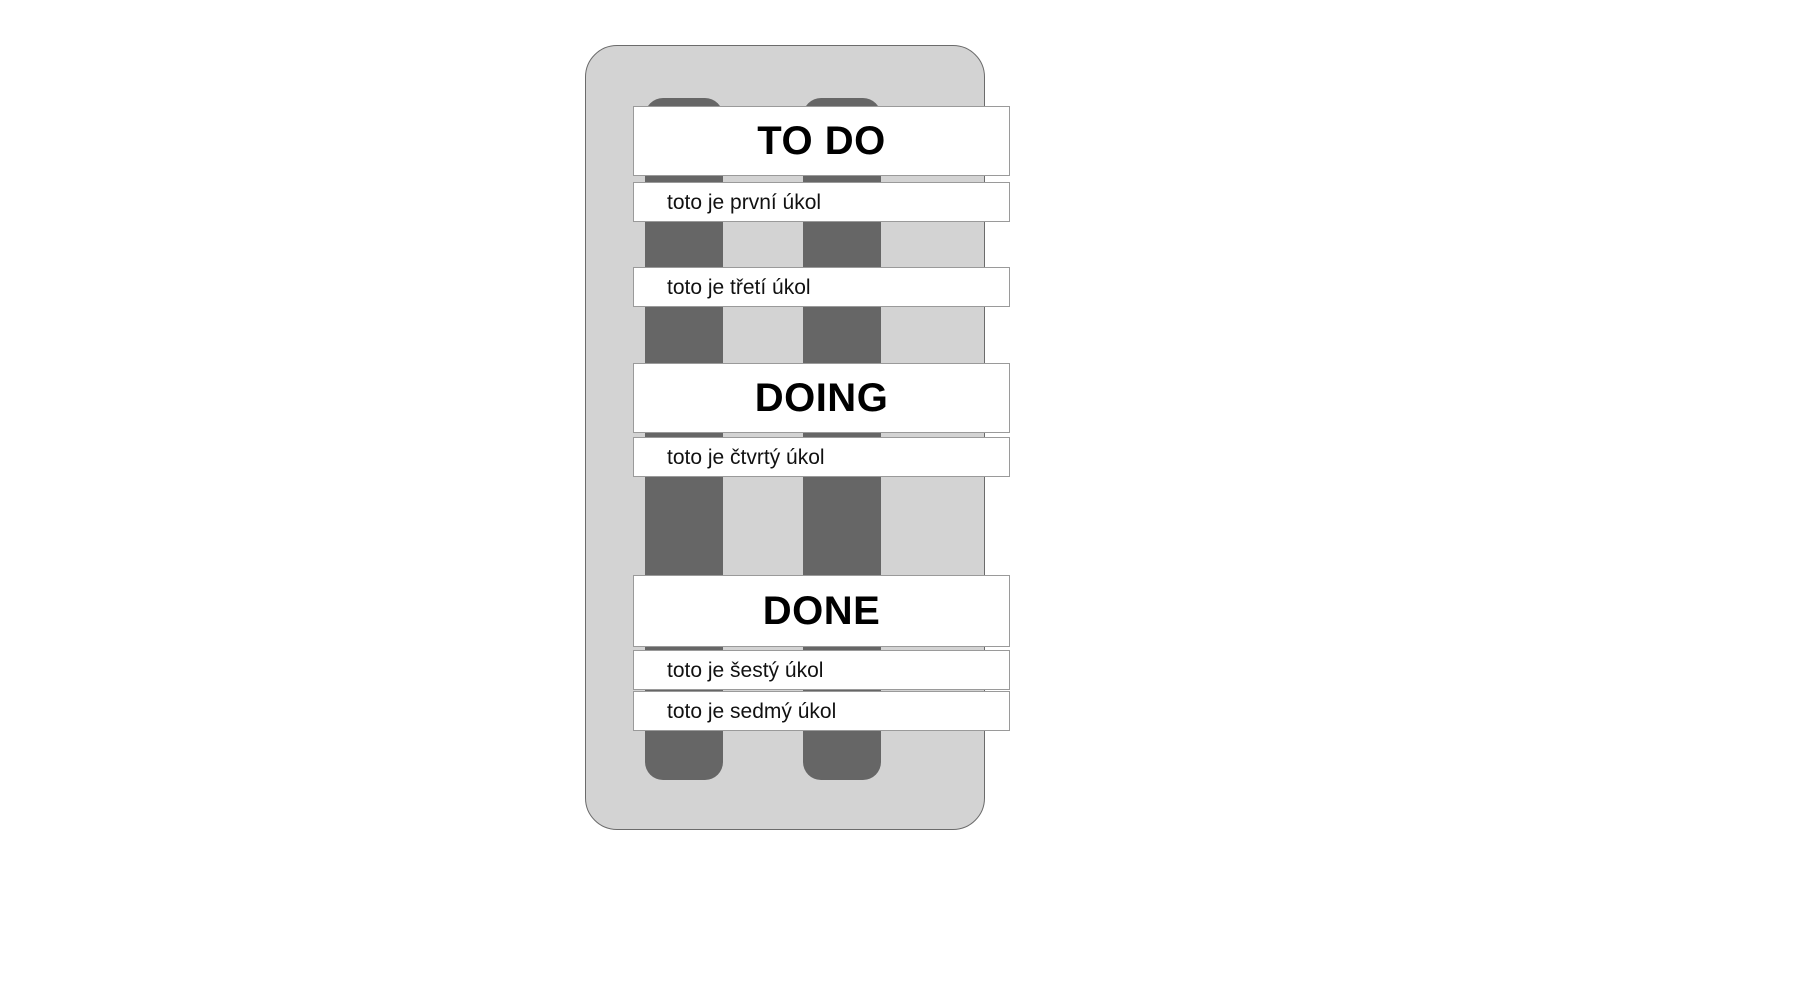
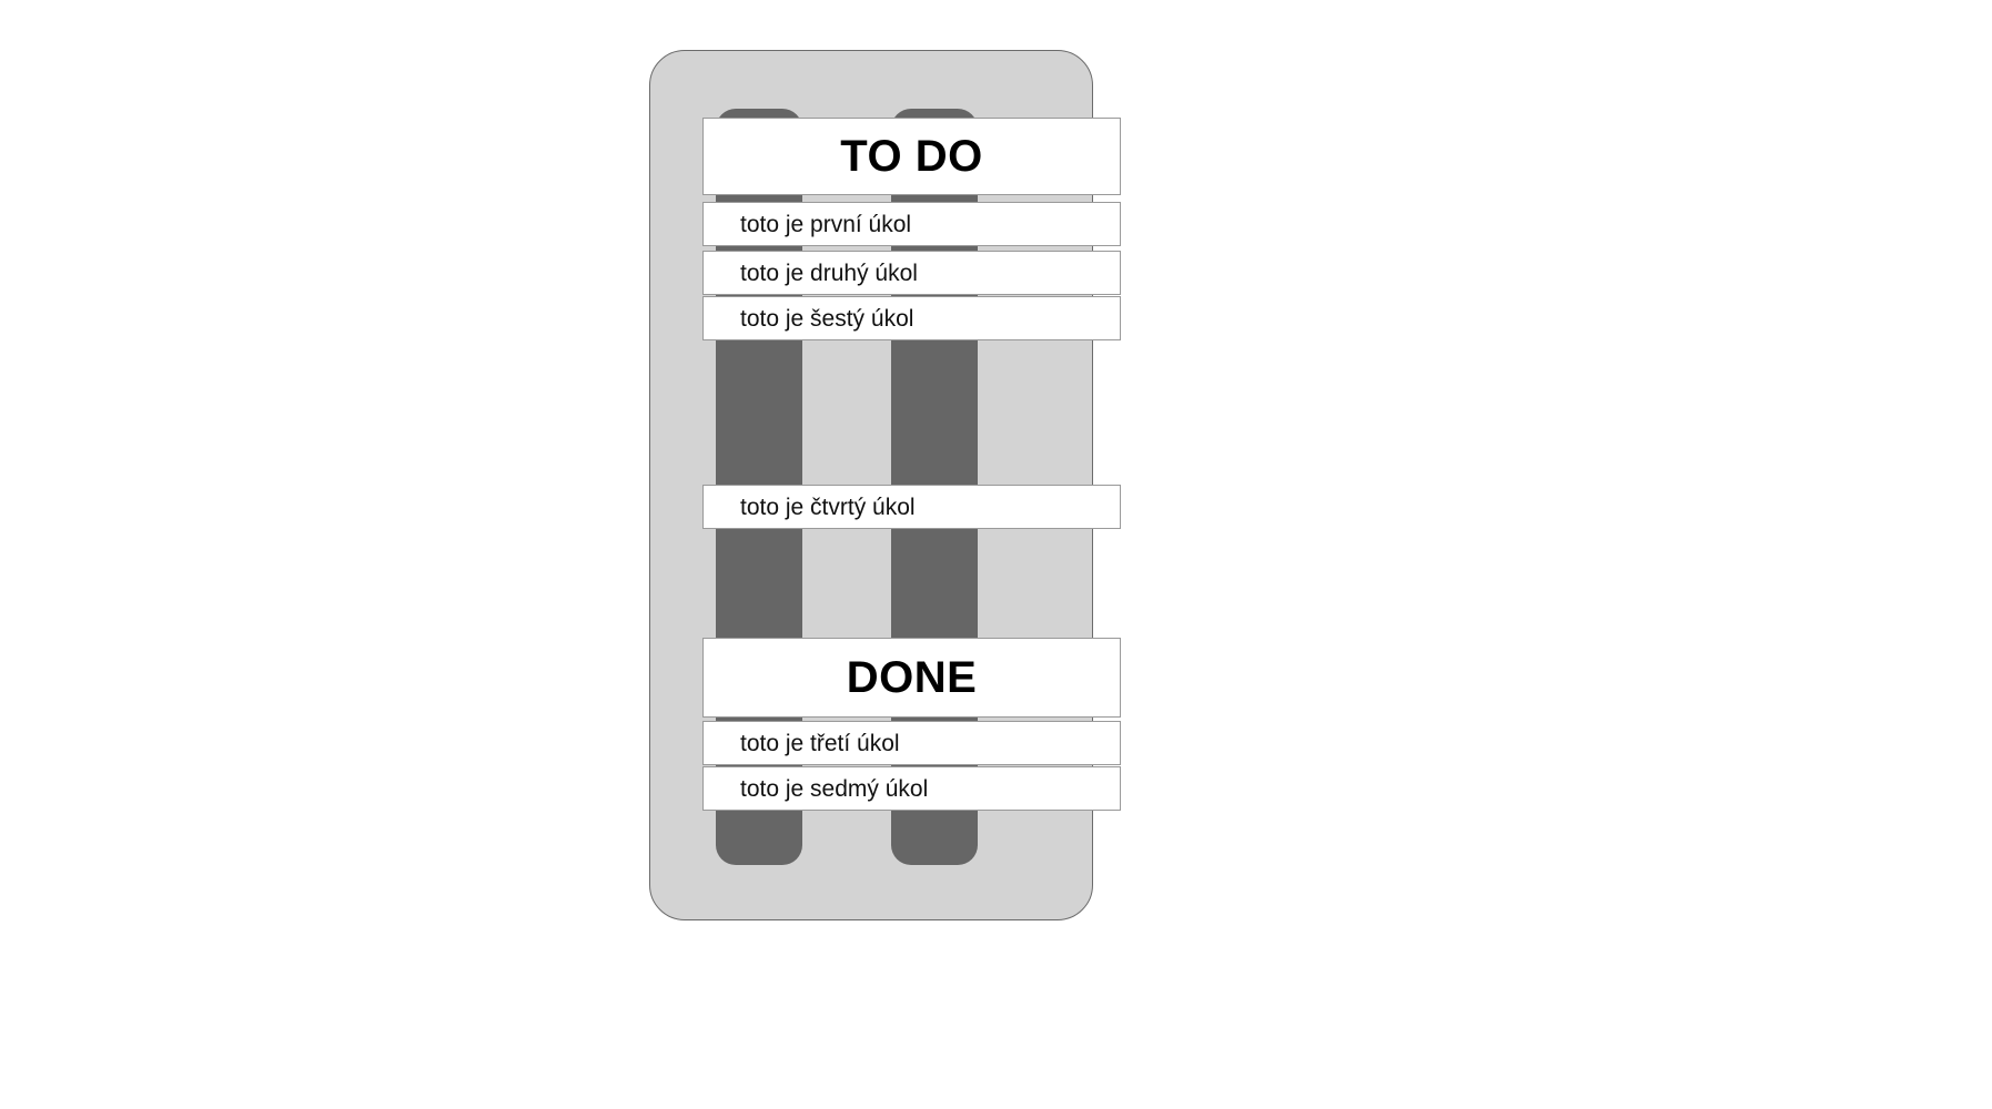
  TO DO
  toto je první úkol
+ toto je druhý úkol
- toto je třetí úkol
+ toto je šestý úkol
- DOING
  toto je čtvrtý úkol
  DONE
- toto je šestý úkol
+ toto je třetí úkol
  toto je sedmý úkol
